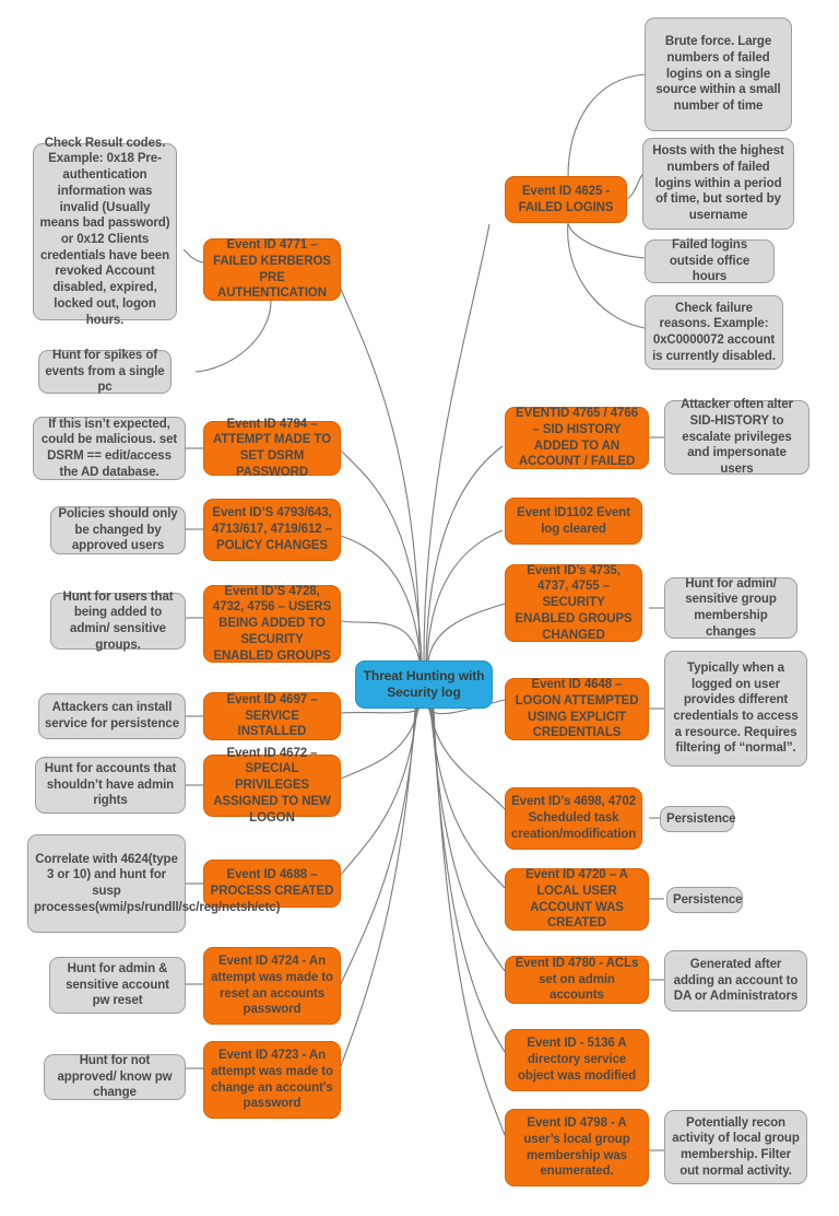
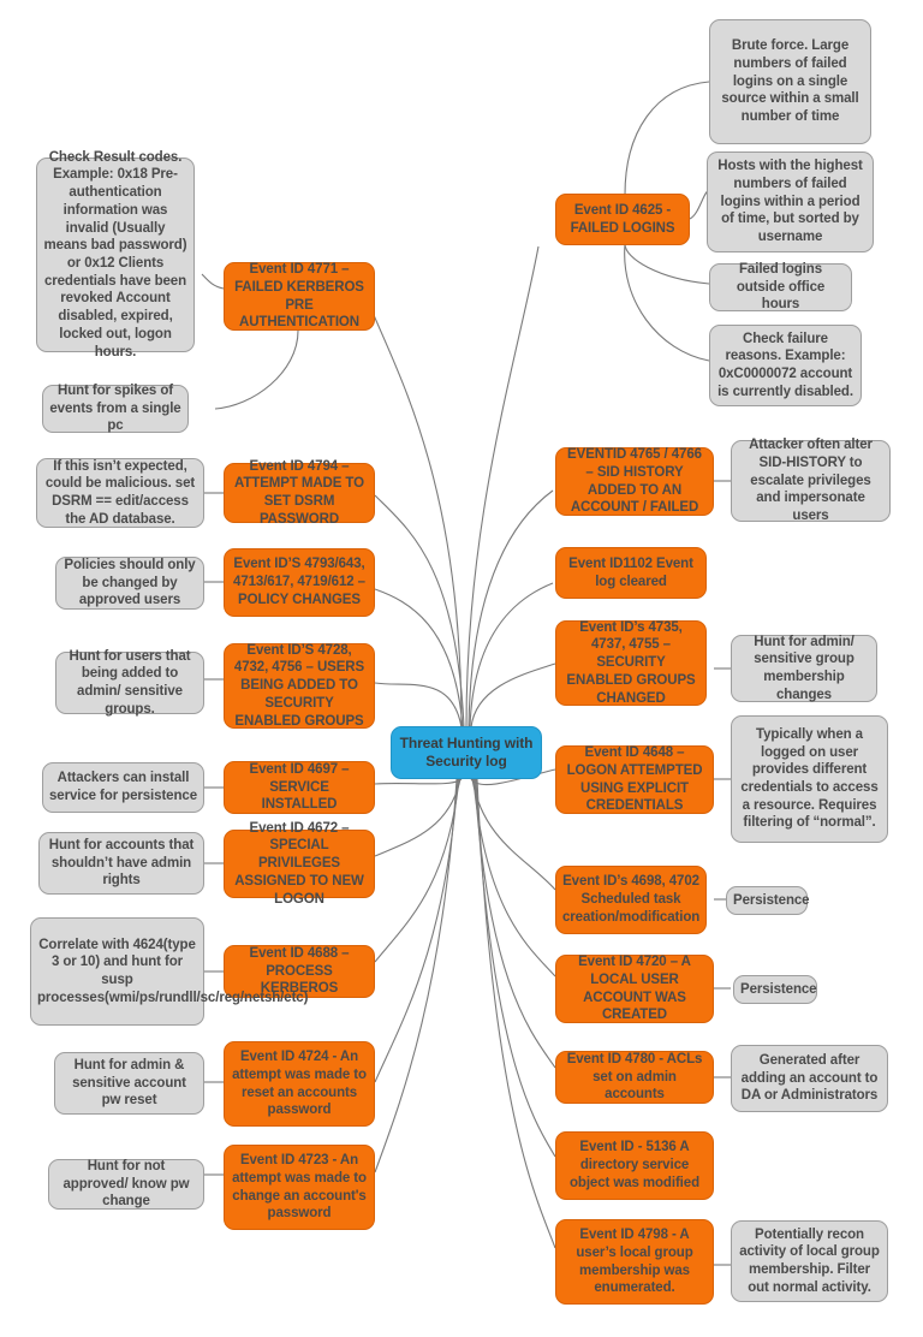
  Threat Hunting with Security log
  Event ID 4625 - FAILED LOGINS
  Brute force. Large numbers of failed logins on a single source within a small number of time
  Hosts with the highest numbers of failed logins within a period of time, but sorted by username
  Failed logins outside office hours
  Check failure reasons. Example: 0xC0000072 account is currently disabled.
  Event ID 4771 – FAILED KERBEROS PRE AUTHENTICATION
  Check Result codes. Example: 0x18 Pre-authentication information was invalid (Usually means bad password) or 0x12 Clients credentials have been revoked Account disabled, expired, locked out, logon hours.
  Hunt for spikes of events from a single pc
  Event ID 4794 – ATTEMPT MADE TO SET DSRM PASSWORD
  If this isn’t expected, could be malicious. set DSRM == edit/access the AD database.
  Event ID’S 4793/643, 4713/617, 4719/612 – POLICY CHANGES
  Policies should only be changed by approved users
  Event ID’S 4728, 4732, 4756 – USERS BEING ADDED TO SECURITY ENABLED GROUPS
  Hunt for users that being added to admin/ sensitive groups.
  Event ID 4697 – SERVICE INSTALLED
  Attackers can install service for persistence
  Event ID 4672 – SPECIAL PRIVILEGES ASSIGNED TO NEW LOGON
  Hunt for accounts that shouldn’t have admin rights
- Event ID 4688 – PROCESS CREATED
+ Event ID 4688 – PROCESS KERBEROS
  Correlate with 4624(type 3 or 10) and hunt for susp processes(wmi/ps/rundll/sc/reg/netsh/etc)
  Event ID 4724 - An attempt was made to reset an accounts password
  Hunt for admin & sensitive account pw reset
  Event ID 4723 - An attempt was made to change an account's password
  Hunt for not approved/ know pw change
  EVENTID 4765 / 4766 – SID HISTORY ADDED TO AN ACCOUNT / FAILED
  Attacker often alter SID-HISTORY to escalate privileges and impersonate users
  Event ID1102 Event log cleared
  Event ID’s 4735, 4737, 4755 – SECURITY ENABLED GROUPS CHANGED
  Hunt for admin/ sensitive group membership changes
  Event ID 4648 – LOGON ATTEMPTED USING EXPLICIT CREDENTIALS
  Typically when a logged on user provides different credentials to access a resource. Requires filtering of “normal”.
  Event ID’s 4698, 4702 Scheduled task creation/modification
  Persistence
  Event ID 4720 – A LOCAL USER ACCOUNT WAS CREATED
  Persistence
  Event ID 4780 - ACLs set on admin accounts
  Generated after adding an account to DA or Administrators
  Event ID - 5136 A directory service object was modified
  Event ID 4798 - A user’s local group membership was enumerated.
  Potentially recon activity of local group membership. Filter out normal activity.
